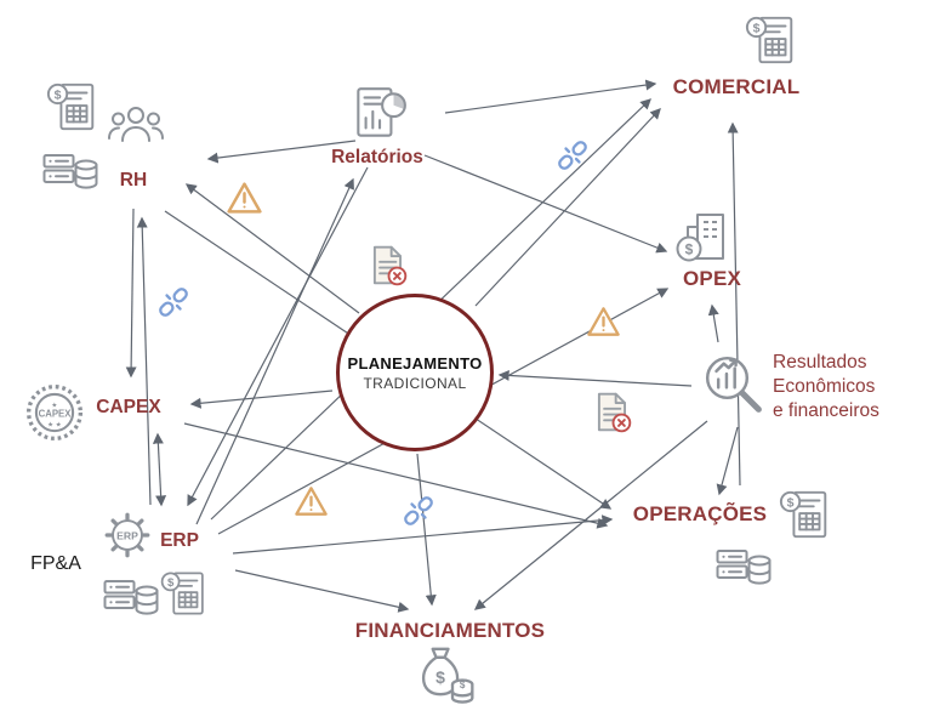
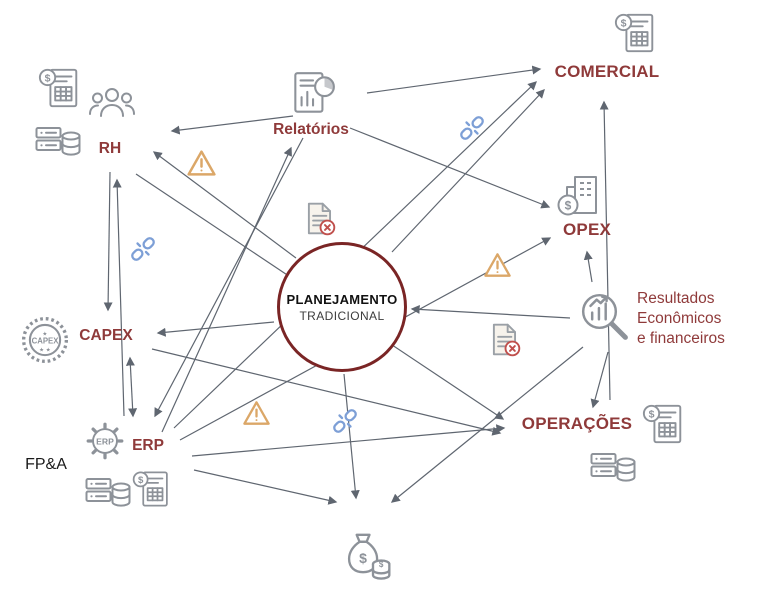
  $
  $
  $
  CAPEX
  ERP
  $
  $
  $
  $
  RH
  Relatórios
  COMERCIAL
  OPEX
  CAPEX
  ERP
  OPERAÇÕES
- FINANCIAMENTOS
  FP&A
  Resultados
  Econômicos
  e financeiros
  PLANEJAMENTO
  TRADICIONAL
